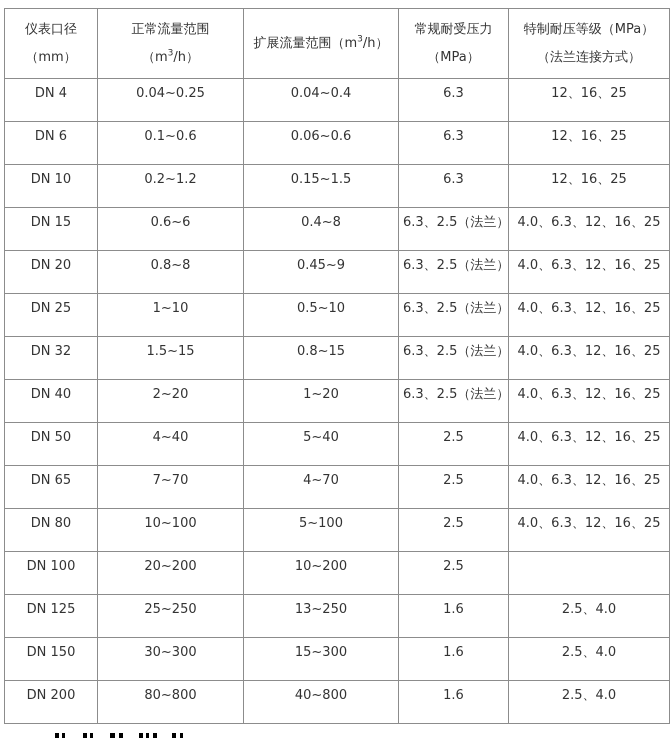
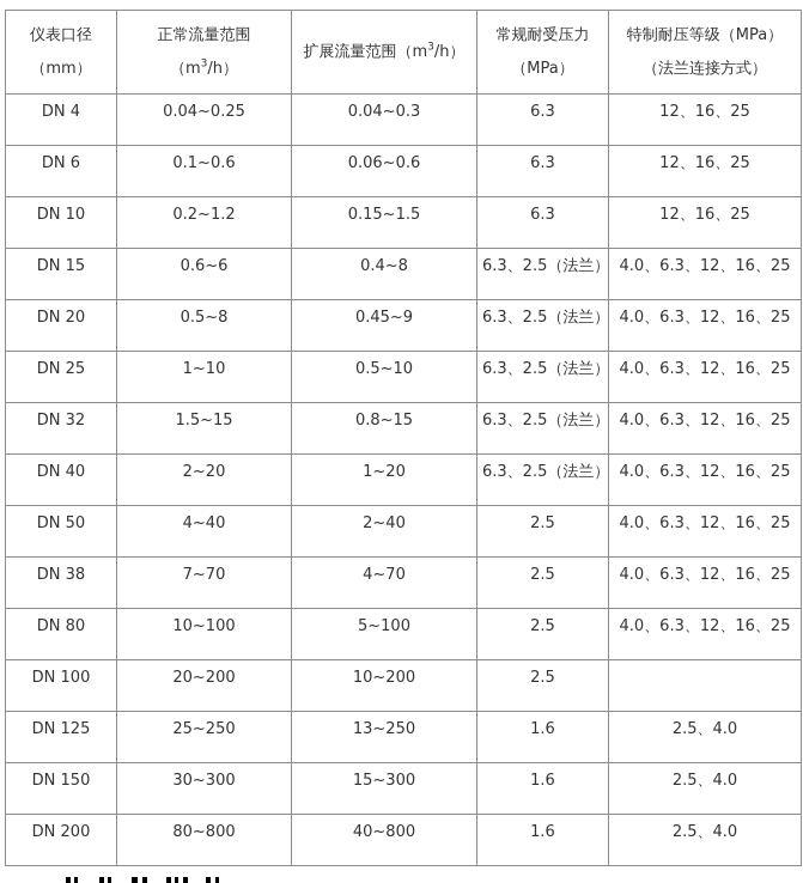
  仪表口径（mm）	正常流量范围（m3/h）	扩展流量范围（m3/h）	常规耐受压力（MPa）	特制耐压等级（MPa）（法兰连接方式）
- DN 4	0.04~0.25	0.04~0.4	6.3	12、16、25
+ DN 4	0.04~0.25	0.04~0.3	6.3	12、16、25
  DN 6	0.1~0.6	0.06~0.6	6.3	12、16、25
  DN 10	0.2~1.2	0.15~1.5	6.3	12、16、25
  DN 15	0.6~6	0.4~8	6.3、2.5（法兰）	4.0、6.3、12、16、25
- DN 20	0.8~8	0.45~9	6.3、2.5（法兰）	4.0、6.3、12、16、25
+ DN 20	0.5~8	0.45~9	6.3、2.5（法兰）	4.0、6.3、12、16、25
  DN 25	1~10	0.5~10	6.3、2.5（法兰）	4.0、6.3、12、16、25
  DN 32	1.5~15	0.8~15	6.3、2.5（法兰）	4.0、6.3、12、16、25
  DN 40	2~20	1~20	6.3、2.5（法兰）	4.0、6.3、12、16、25
- DN 50	4~40	5~40	2.5	4.0、6.3、12、16、25
+ DN 50	4~40	2~40	2.5	4.0、6.3、12、16、25
- DN 65	7~70	4~70	2.5	4.0、6.3、12、16、25
+ DN 38	7~70	4~70	2.5	4.0、6.3、12、16、25
  DN 80	10~100	5~100	2.5	4.0、6.3、12、16、25
  DN 100	20~200	10~200	2.5
  DN 125	25~250	13~250	1.6	2.5、4.0
  DN 150	30~300	15~300	1.6	2.5、4.0
  DN 200	80~800	40~800	1.6	2.5、4.0
